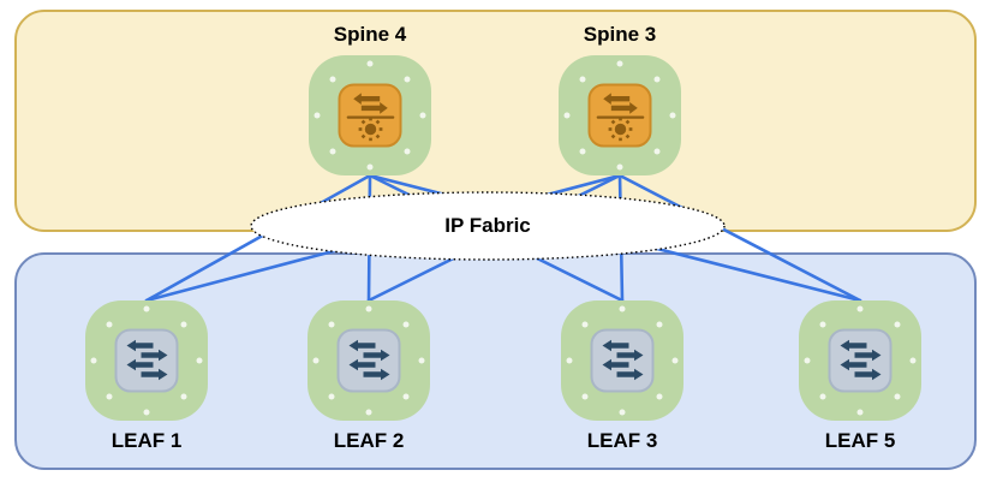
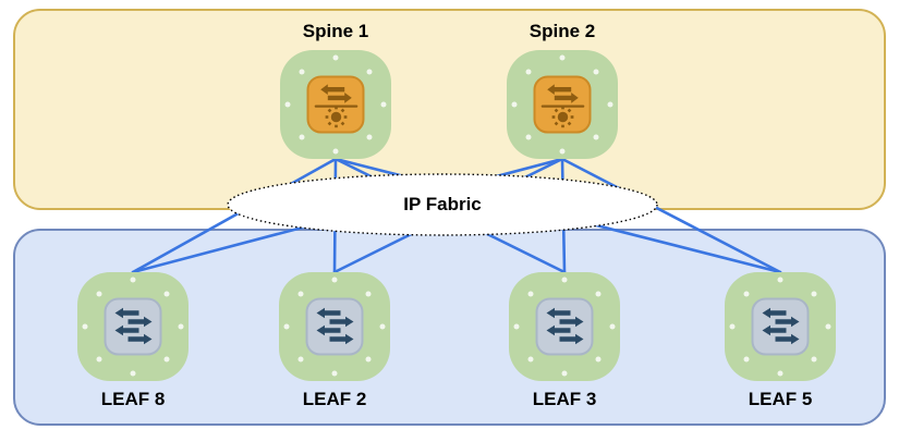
  IP Fabric
- Spine 4
+ Spine 1
- Spine 3
+ Spine 2
- LEAF 1
+ LEAF 8
  LEAF 2
  LEAF 3
  LEAF 5
